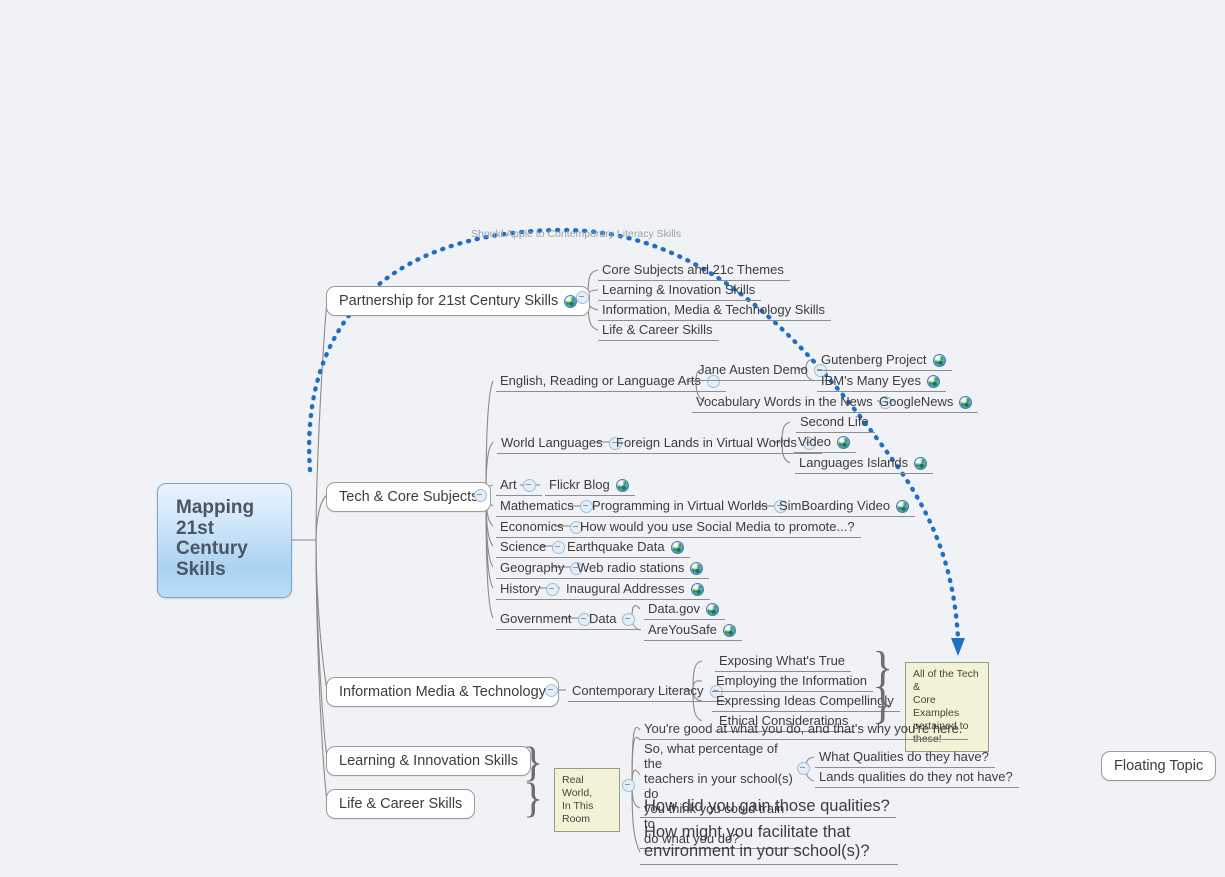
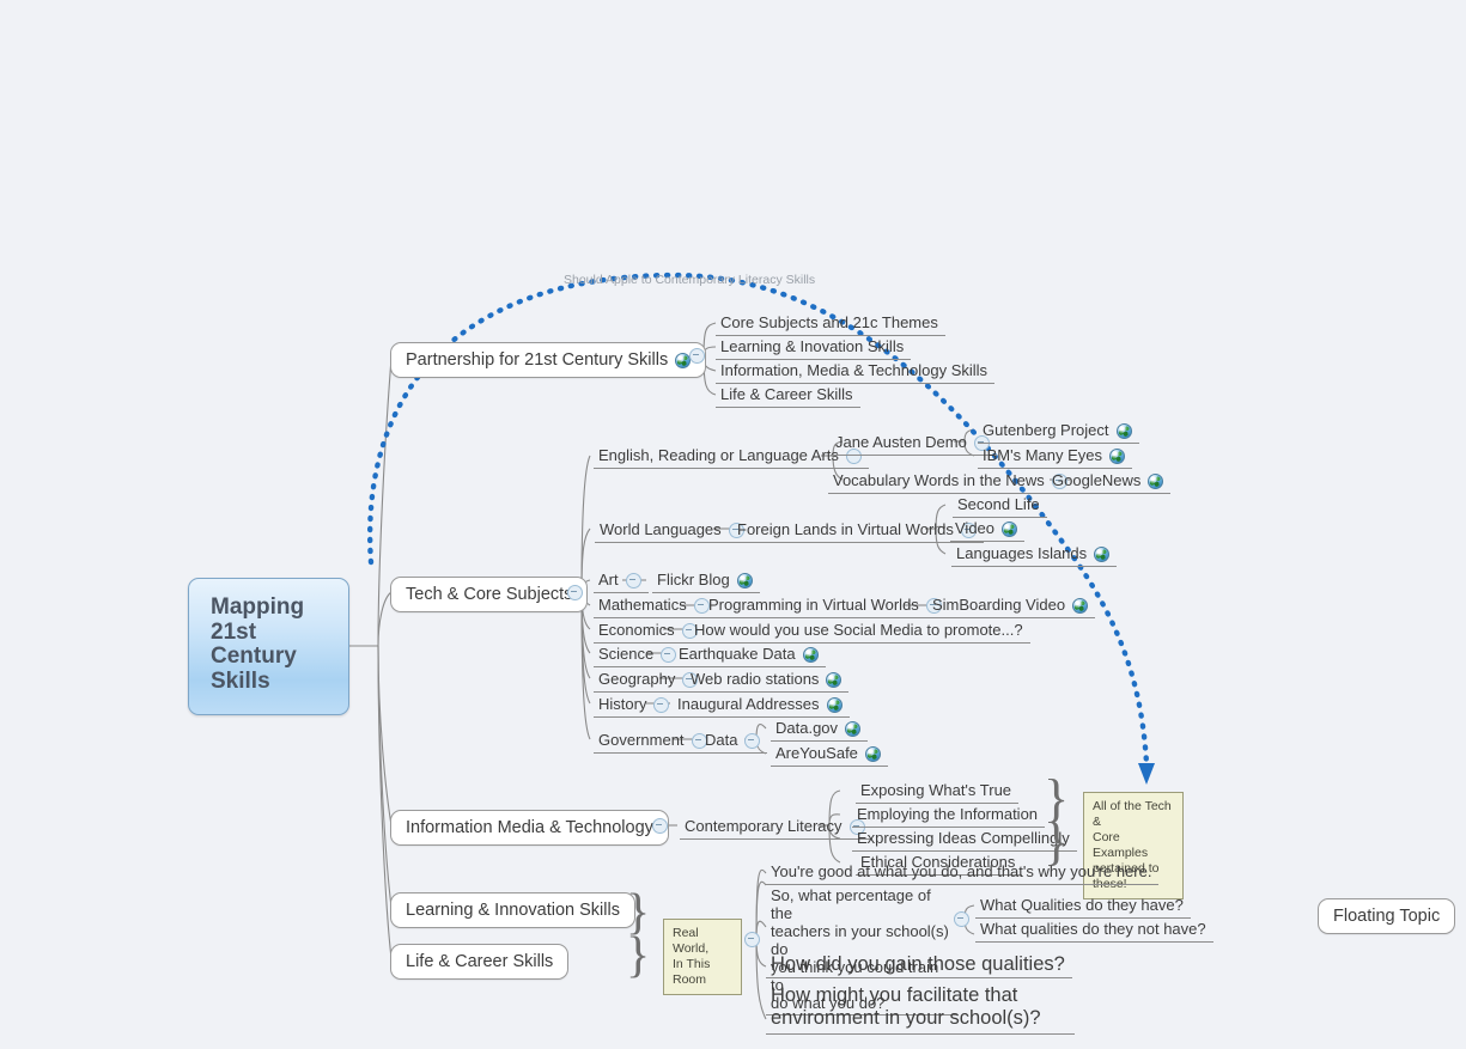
  Mapping
  21st
  Century
  Skills
  Should Apple to Contemporary Literacy Skills
  Partnership for 21st Century Skills
  Core Subjects and 21c Themes
  Learning & Inovation Skills
  Information, Media & Technology Skills
  Life & Career Skills
  Tech & Core Subject
  English, Reading or Language Arts
  Jane Austen Demo
  Gutenberg Project
  IBM's Many Eyes
  Vocabulary Words in the News
  GoogleNews
  World Languages
  Foreign Lands in Virtual Worlds
  Second Life
  Video
  Languages Islands
  Art
  Flickr Blog
  Mathematics
  Programming in Virtual Worlds
  SimBoarding Video
  Economics
  How would you use Social Media to promote...?
  Science
  Earthquake Data
  Geography
  Web radio stations
  History
  Inaugural Addresses
  Government
  Data
  Data.gov
  AreYouSafe
  Information Media & Technology
  Contemporary Literacy
  Exposing What's True
  Employing the Information
  Expressing Ideas Compellingly
  Ethical Considerations
  }
  }
  All of the Tech &
  Core Examples
  pertained to
  these!
  Learning & Innovation Skills
  Life & Career Skills
  }
  }
  Real World,
  In This Room
  You're good at what you do, and that's why you're here.
  So, what percentage of the
  teachers in your school(s) do
  you think you could train to
  do what you do?
  What Qualities do they have?
- Lands qualities do they not have?
+ What qualities do they not have?
  How did you gain those qualities?
  How might you facilitate that
  environment in your school(s)?
  Floating Topic
